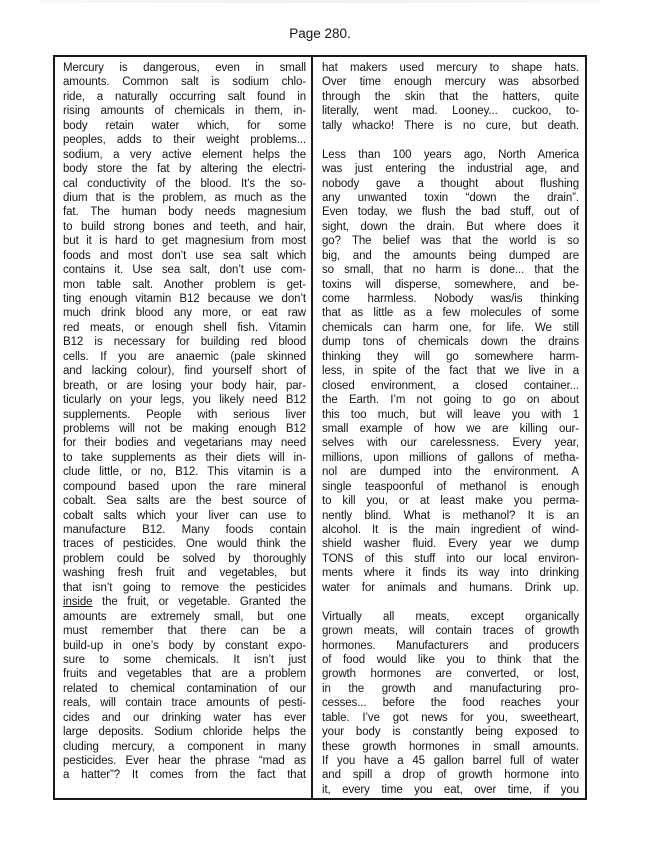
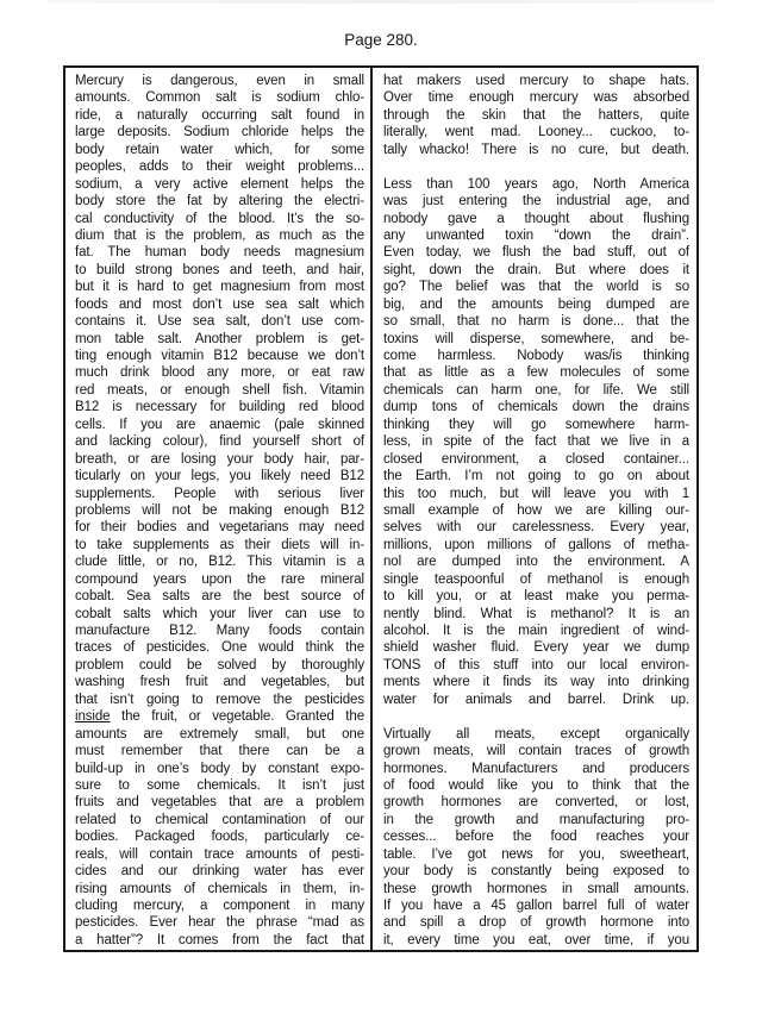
  Page 280.
  Mercury is dangerous, even in small
  amounts. Common salt is sodium chlo-
  ride, a naturally occurring salt found in
- rising amounts of chemicals in them, in-
+ large deposits. Sodium chloride helps the
  body retain water which, for some
  peoples, adds to their weight problems...
  sodium, a very active element helps the
  body store the fat by altering the electri-
  cal conductivity of the blood. It’s the so-
  dium that is the problem, as much as the
  fat. The human body needs magnesium
  to build strong bones and teeth, and hair,
  but it is hard to get magnesium from most
  foods and most don’t use sea salt which
  contains it. Use sea salt, don’t use com-
  mon table salt. Another problem is get-
  ting enough vitamin B12 because we don’t
  much drink blood any more, or eat raw
  red meats, or enough shell fish. Vitamin
  B12 is necessary for building red blood
  cells. If you are anaemic (pale skinned
  and lacking colour), find yourself short of
  breath, or are losing your body hair, par-
  ticularly on your legs, you likely need B12
  supplements. People with serious liver
  problems will not be making enough B12
  for their bodies and vegetarians may need
  to take supplements as their diets will in-
  clude little, or no, B12. This vitamin is a
- compound based upon the rare mineral
+ compound years upon the rare mineral
  cobalt. Sea salts are the best source of
  cobalt salts which your liver can use to
  manufacture B12. Many foods contain
  traces of pesticides. One would think the
  problem could be solved by thoroughly
  washing fresh fruit and vegetables, but
  that isn’t going to remove the pesticides
  inside the fruit, or vegetable. Granted the
  amounts are extremely small, but one
  must remember that there can be a
  build-up in one’s body by constant expo-
  sure to some chemicals. It isn’t just
  fruits and vegetables that are a problem
  related to chemical contamination of our
+ bodies. Packaged foods, particularly ce-
  reals, will contain trace amounts of pesti-
  cides and our drinking water has ever
- large deposits. Sodium chloride helps the
+ rising amounts of chemicals in them, in-
  cluding mercury, a component in many
  pesticides. Ever hear the phrase “mad as
  a hatter”? It comes from the fact that
  hat makers used mercury to shape hats.
  Over time enough mercury was absorbed
  through the skin that the hatters, quite
  literally, went mad. Looney... cuckoo, to-
  tally whacko! There is no cure, but death.
  Less than 100 years ago, North America
  was just entering the industrial age, and
  nobody gave a thought about flushing
  any unwanted toxin “down the drain”.
  Even today, we flush the bad stuff, out of
  sight, down the drain. But where does it
  go? The belief was that the world is so
  big, and the amounts being dumped are
  so small, that no harm is done... that the
  toxins will disperse, somewhere, and be-
  come harmless. Nobody was/is thinking
  that as little as a few molecules of some
  chemicals can harm one, for life. We still
  dump tons of chemicals down the drains
  thinking they will go somewhere harm-
  less, in spite of the fact that we live in a
  closed environment, a closed container...
  the Earth. I’m not going to go on about
  this too much, but will leave you with 1
  small example of how we are killing our-
  selves with our carelessness. Every year,
  millions, upon millions of gallons of metha-
  nol are dumped into the environment. A
  single teaspoonful of methanol is enough
  to kill you, or at least make you perma-
  nently blind. What is methanol? It is an
  alcohol. It is the main ingredient of wind-
  shield washer fluid. Every year we dump
  TONS of this stuff into our local environ-
  ments where it finds its way into drinking
- water for animals and humans. Drink up.
+ water for animals and barrel. Drink up.
  Virtually all meats, except organically
  grown meats, will contain traces of growth
  hormones. Manufacturers and producers
  of food would like you to think that the
  growth hormones are converted, or lost,
  in the growth and manufacturing pro-
  cesses... before the food reaches your
  table. I’ve got news for you, sweetheart,
  your body is constantly being exposed to
  these growth hormones in small amounts.
  If you have a 45 gallon barrel full of water
  and spill a drop of growth hormone into
  it, every time you eat, over time, if you
